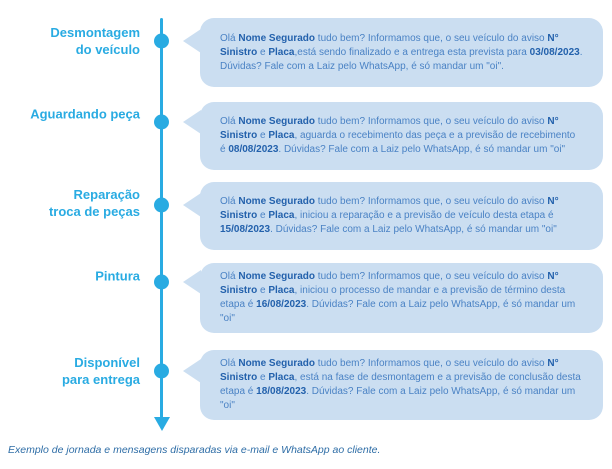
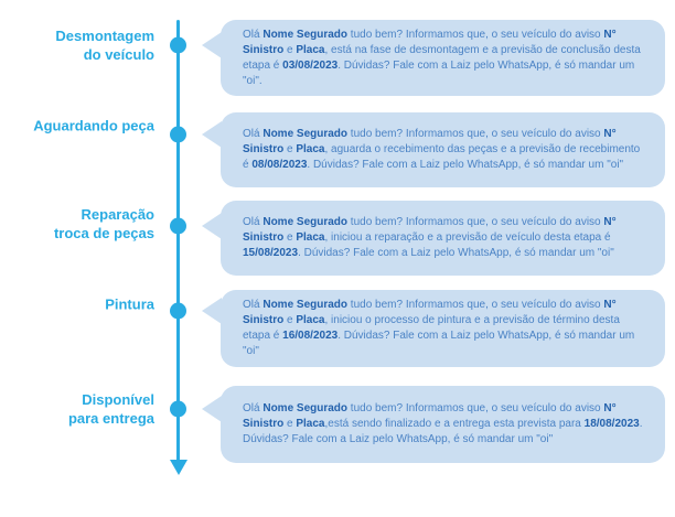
  Desmontagem
  do veículo
- Olá Nome Segurado tudo bem? Informamos que, o seu veículo do aviso N° Sinistro e Placa,está sendo finalizado e a entrega esta prevista para 03/08/2023. Dúvidas? Fale com a Laiz pelo WhatsApp, é só mandar um "oi".
+ Olá Nome Segurado tudo bem? Informamos que, o seu veículo do aviso N° Sinistro e Placa, está na fase de desmontagem e a previsão de conclusão desta etapa é 03/08/2023. Dúvidas? Fale com a Laiz pelo WhatsApp, é só mandar um "oi".
  Aguardando peça
- Olá Nome Segurado tudo bem? Informamos que, o seu veículo do aviso N° Sinistro e Placa, aguarda o recebimento das peça e a previsão de recebimento é 08/08/2023. Dúvidas? Fale com a Laiz pelo WhatsApp, é só mandar um "oi"
+ Olá Nome Segurado tudo bem? Informamos que, o seu veículo do aviso N° Sinistro e Placa, aguarda o recebimento das peças e a previsão de recebimento é 08/08/2023. Dúvidas? Fale com a Laiz pelo WhatsApp, é só mandar um "oi"
  Reparação
  troca de peças
  Olá Nome Segurado tudo bem? Informamos que, o seu veículo do aviso N° Sinistro e Placa, iniciou a reparação e a previsão de veículo desta etapa é 15/08/2023. Dúvidas? Fale com a Laiz pelo WhatsApp, é só mandar um "oi"
  Pintura
- Olá Nome Segurado tudo bem? Informamos que, o seu veículo do aviso N° Sinistro e Placa, iniciou o processo de mandar e a previsão de término desta etapa é 16/08/2023. Dúvidas? Fale com a Laiz pelo WhatsApp, é só mandar um "oi"
+ Olá Nome Segurado tudo bem? Informamos que, o seu veículo do aviso N° Sinistro e Placa, iniciou o processo de pintura e a previsão de término desta etapa é 16/08/2023. Dúvidas? Fale com a Laiz pelo WhatsApp, é só mandar um "oi"
  Disponível
  para entrega
- Olá Nome Segurado tudo bem? Informamos que, o seu veículo do aviso N° Sinistro e Placa, está na fase de desmontagem e a previsão de conclusão desta etapa é 18/08/2023. Dúvidas? Fale com a Laiz pelo WhatsApp, é só mandar um "oi"
+ Olá Nome Segurado tudo bem? Informamos que, o seu veículo do aviso N° Sinistro e Placa,está sendo finalizado e a entrega esta prevista para 18/08/2023. Dúvidas? Fale com a Laiz pelo WhatsApp, é só mandar um "oi"
- Exemplo de jornada e mensagens disparadas via e-mail e WhatsApp ao cliente.
